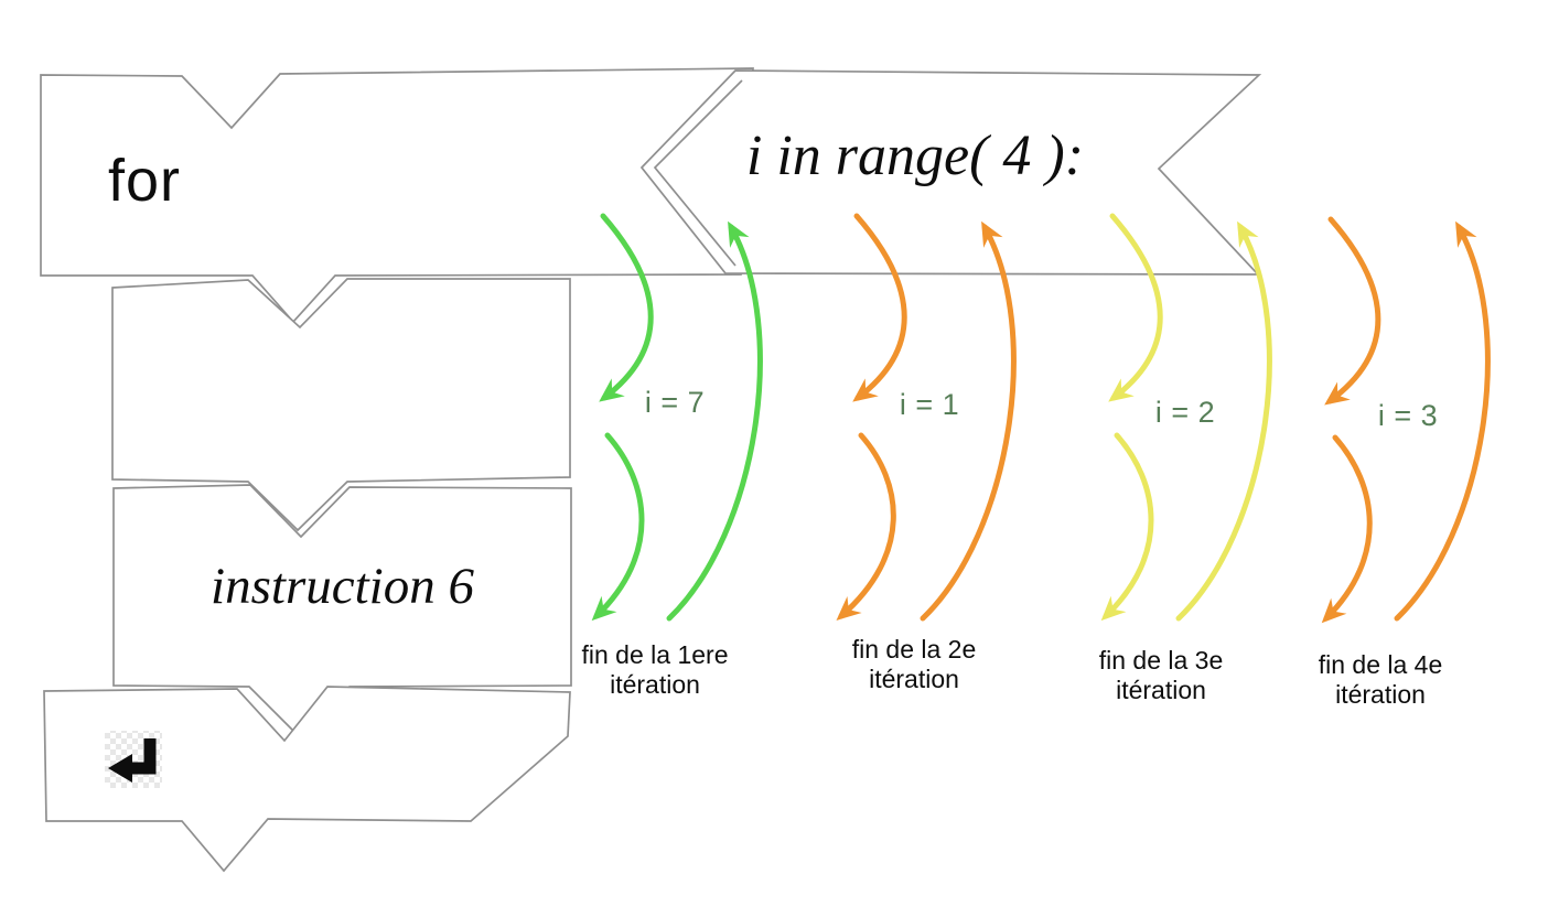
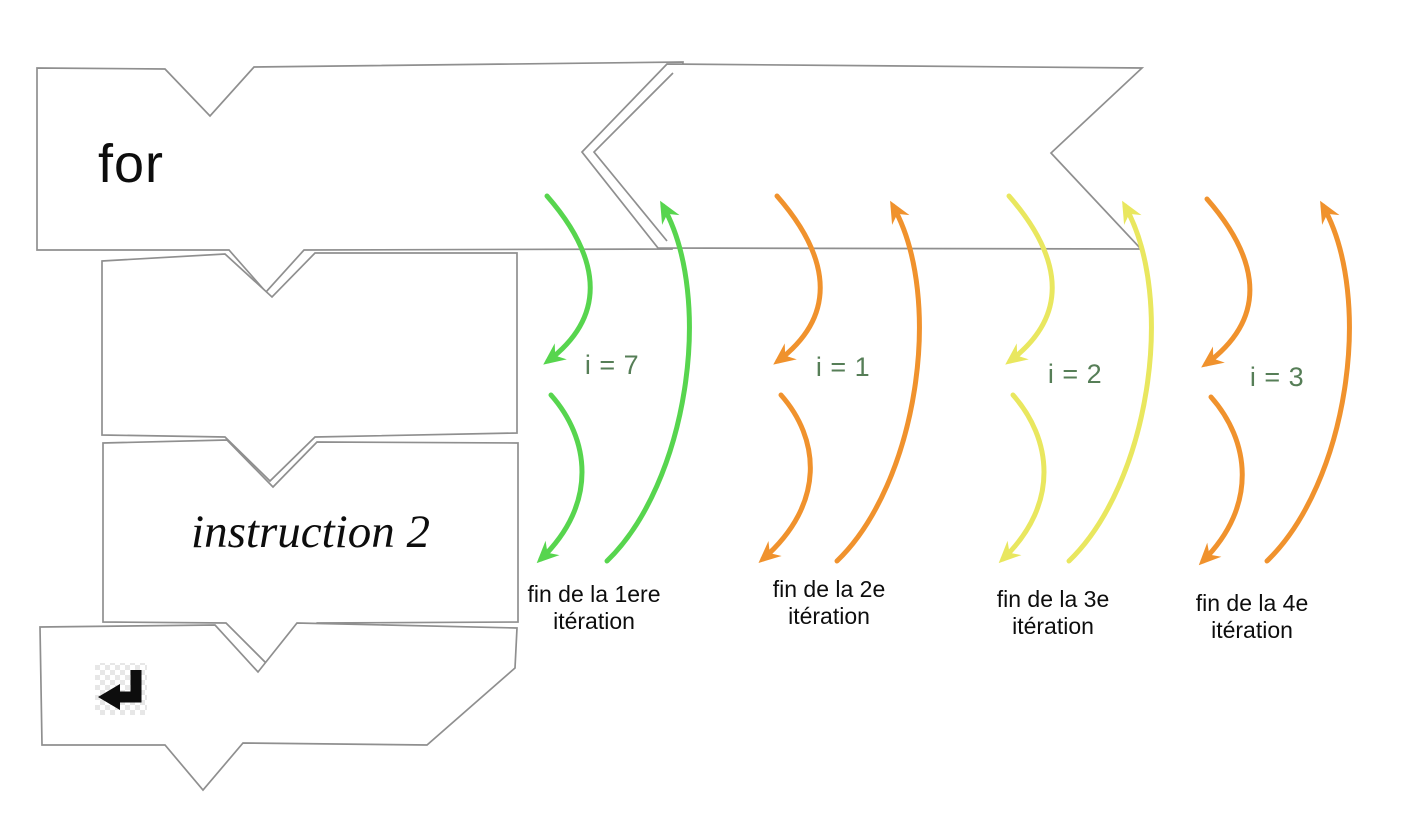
  for
- i in range( 4 ):
- instruction 6
+ instruction 2
  i = 7
  i = 1
  i = 2
  i = 3
  fin de la 1ere
  itération
  fin de la 2e
  itération
  fin de la 3e
  itération
  fin de la 4e
  itération
